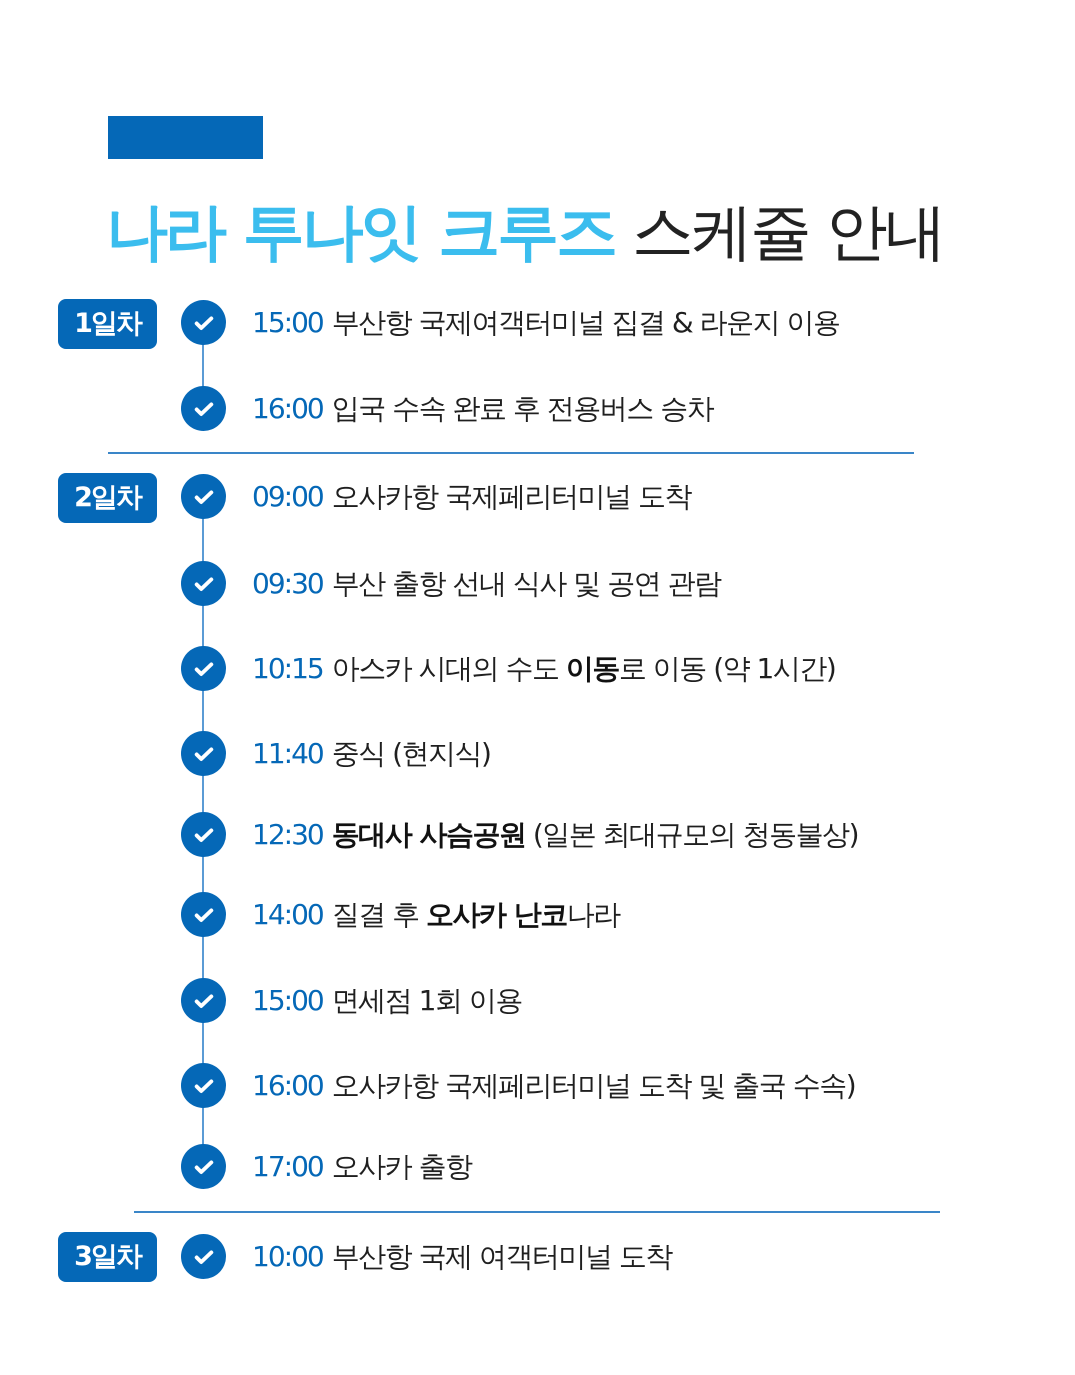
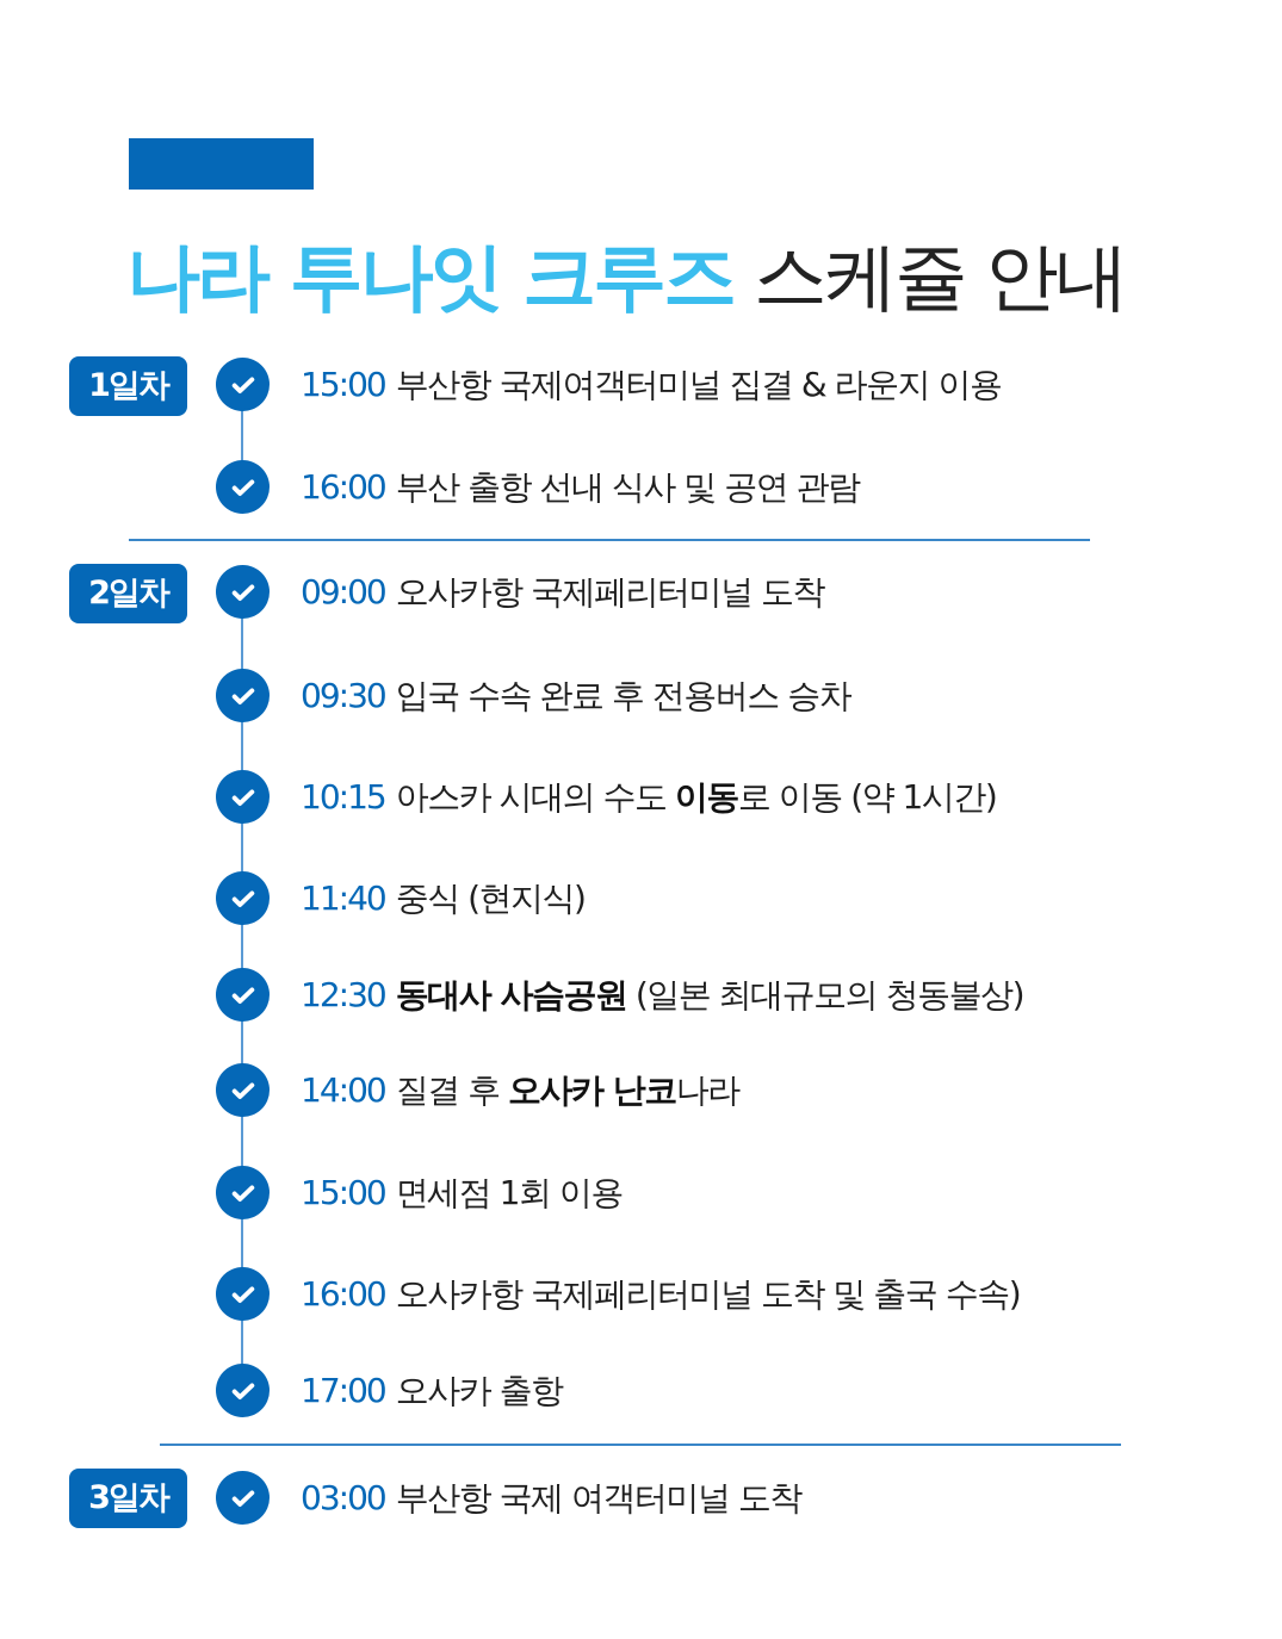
  나라 투나잇 크루즈 스케쥴 안내
  1일차
  15:00 부산항 국제여객터미널 집결 & 라운지 이용
- 16:00 입국 수속 완료 후 전용버스 승차
+ 16:00 부산 출항 선내 식사 및 공연 관람
  2일차
  09:00 오사카항 국제페리터미널 도착
- 09:30 부산 출항 선내 식사 및 공연 관람
+ 09:30 입국 수속 완료 후 전용버스 승차
  10:15 아스카 시대의 수도 이동로 이동 (약 1시간)
  11:40 중식 (현지식)
  12:30 동대사 사슴공원 (일본 최대규모의 청동불상)
  14:00 질결 후 오사카 난코나라
  15:00 면세점 1회 이용
  16:00 오사카항 국제페리터미널 도착 및 출국 수속)
  17:00 오사카 출항
  3일차
- 10:00 부산항 국제 여객터미널 도착
+ 03:00 부산항 국제 여객터미널 도착
